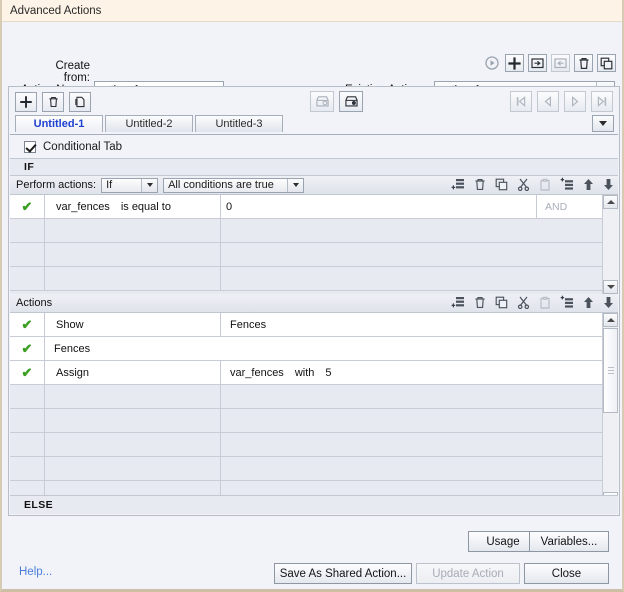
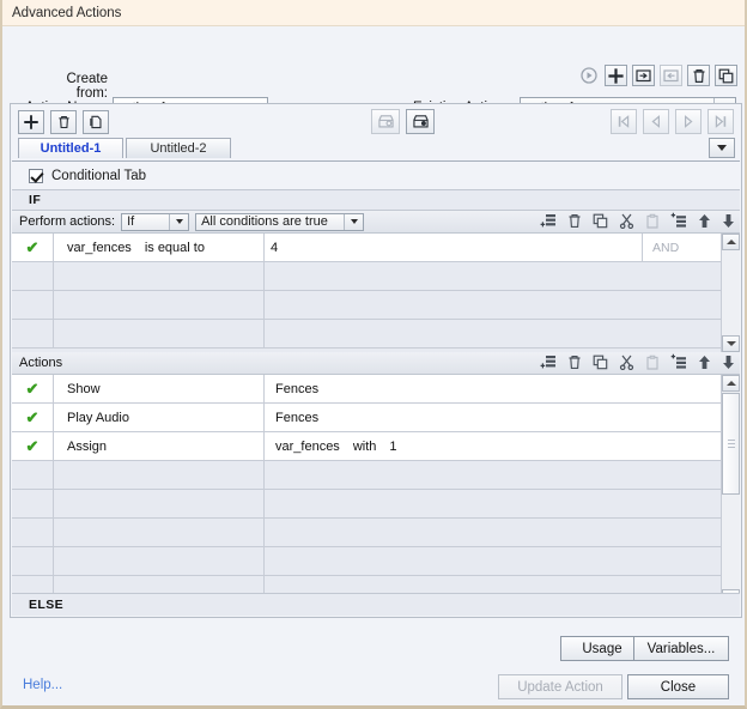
  Advanced Actions
  Create from:
  Untitled-1
  Untitled-2
- Untitled-3
  Conditional Tab
  IF
  Perform actions:
  If
  All conditions are true
  ✔
  var_fences
  is equal to
- 0
+ 4
  AND
  Actions
  ✔
  Show
  Fences
  ✔
+ Play Audio
  Fences
  ✔
  Assign
  var_fences
  with
- 5
+ 1
  ELSE
  Usage
  Variables...
  Help...
- Save As Shared Action...
  Update Action
  Close
